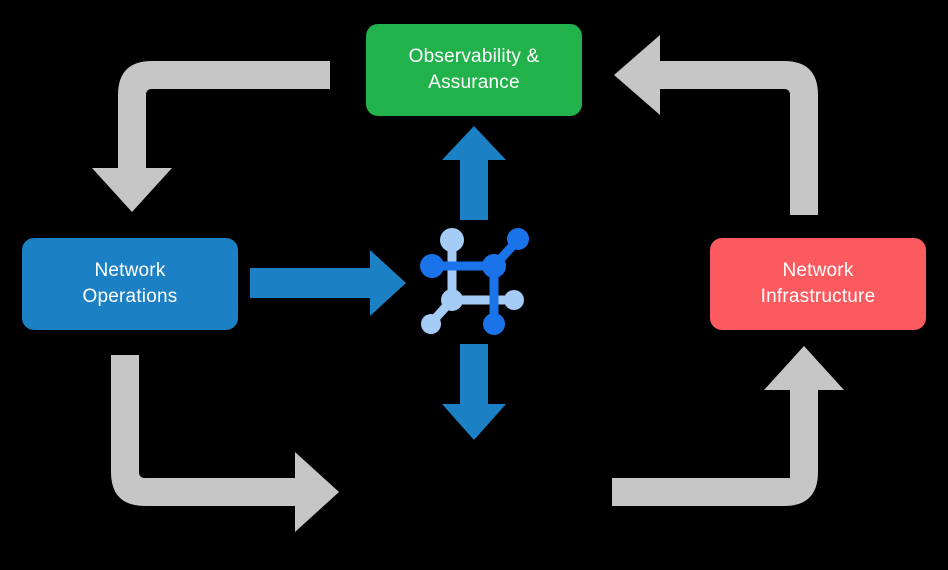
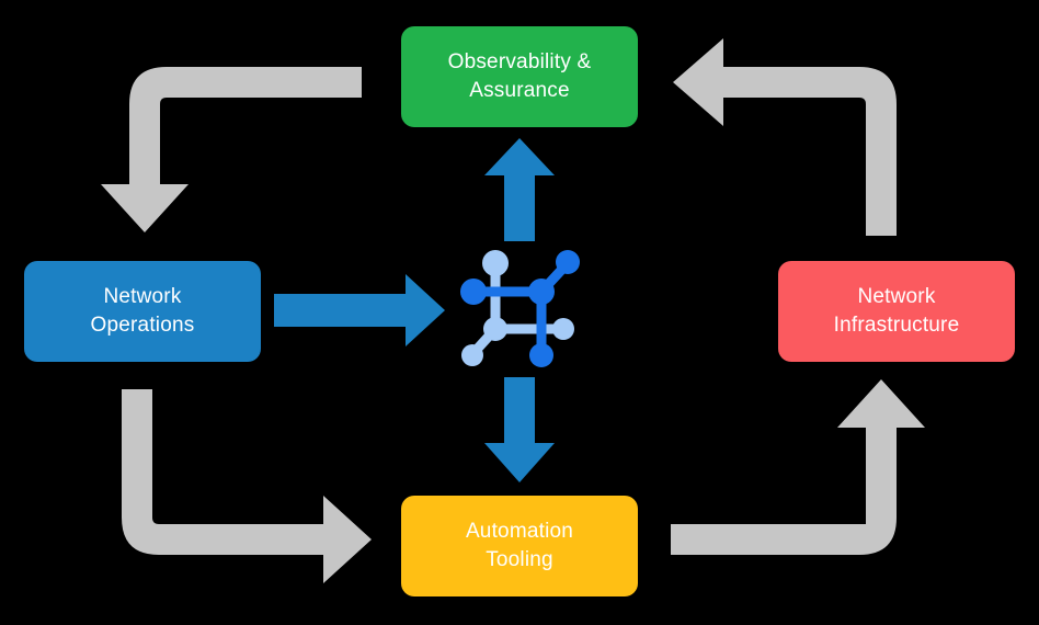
  Observability &
  Assurance
  Network
  Operations
  Network
  Infrastructure
+ Automation
+ Tooling
